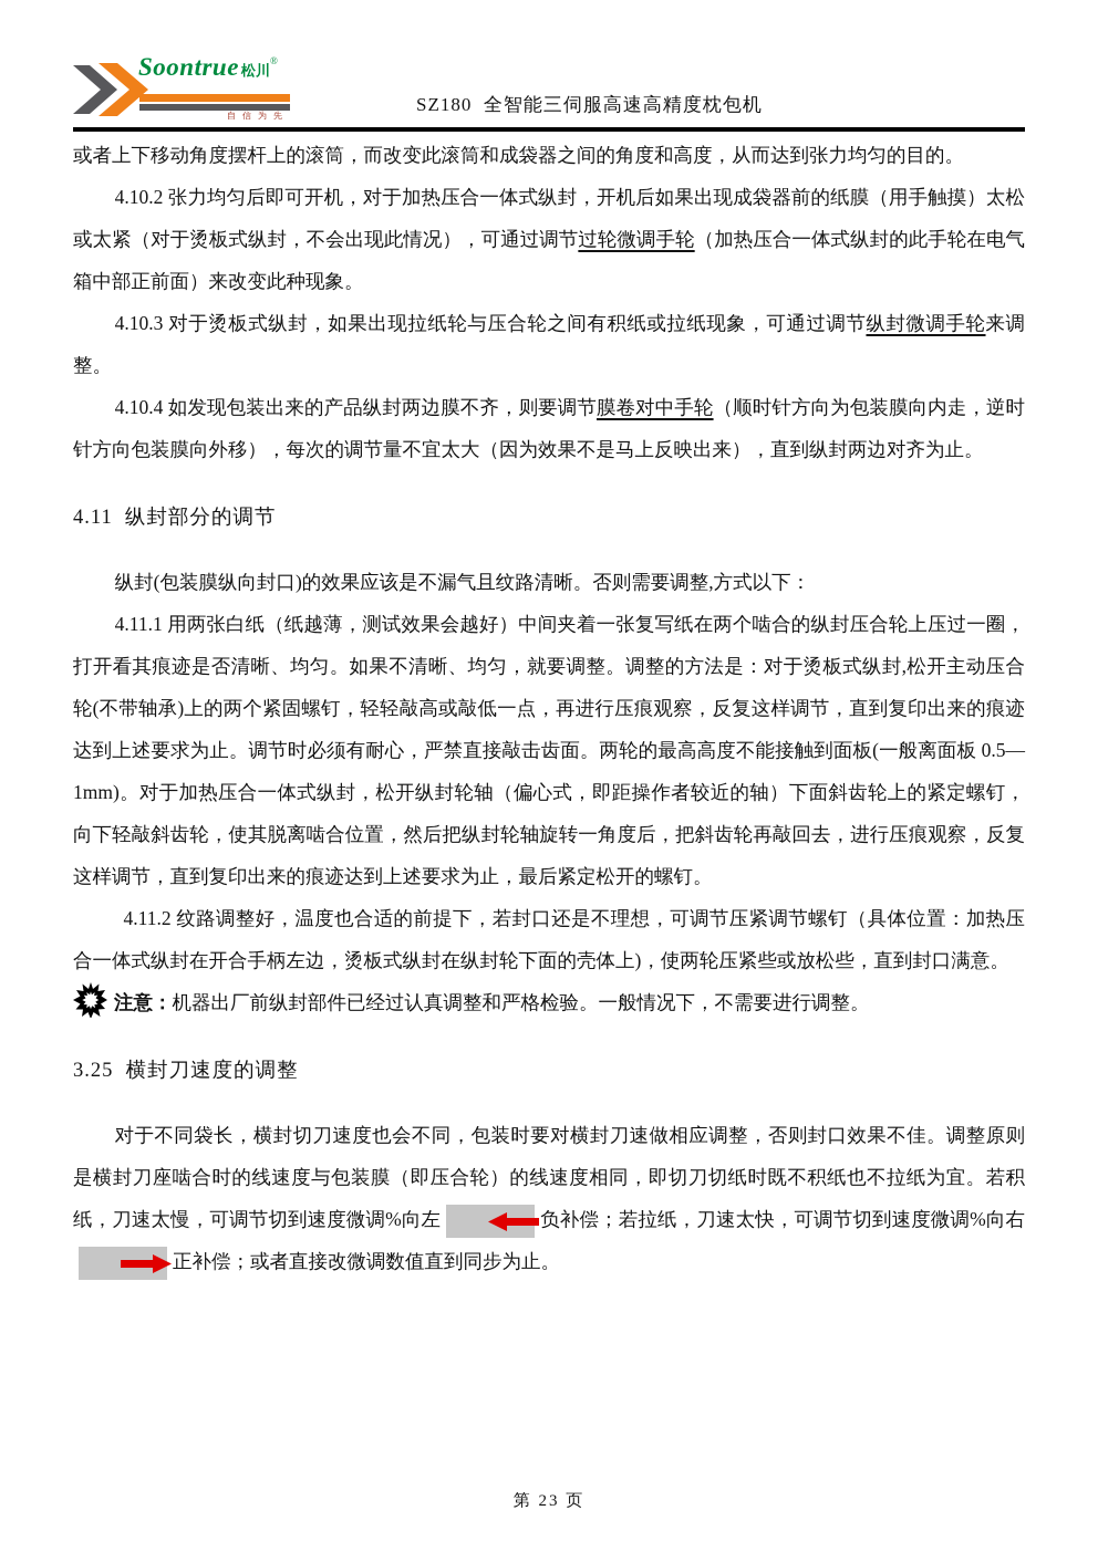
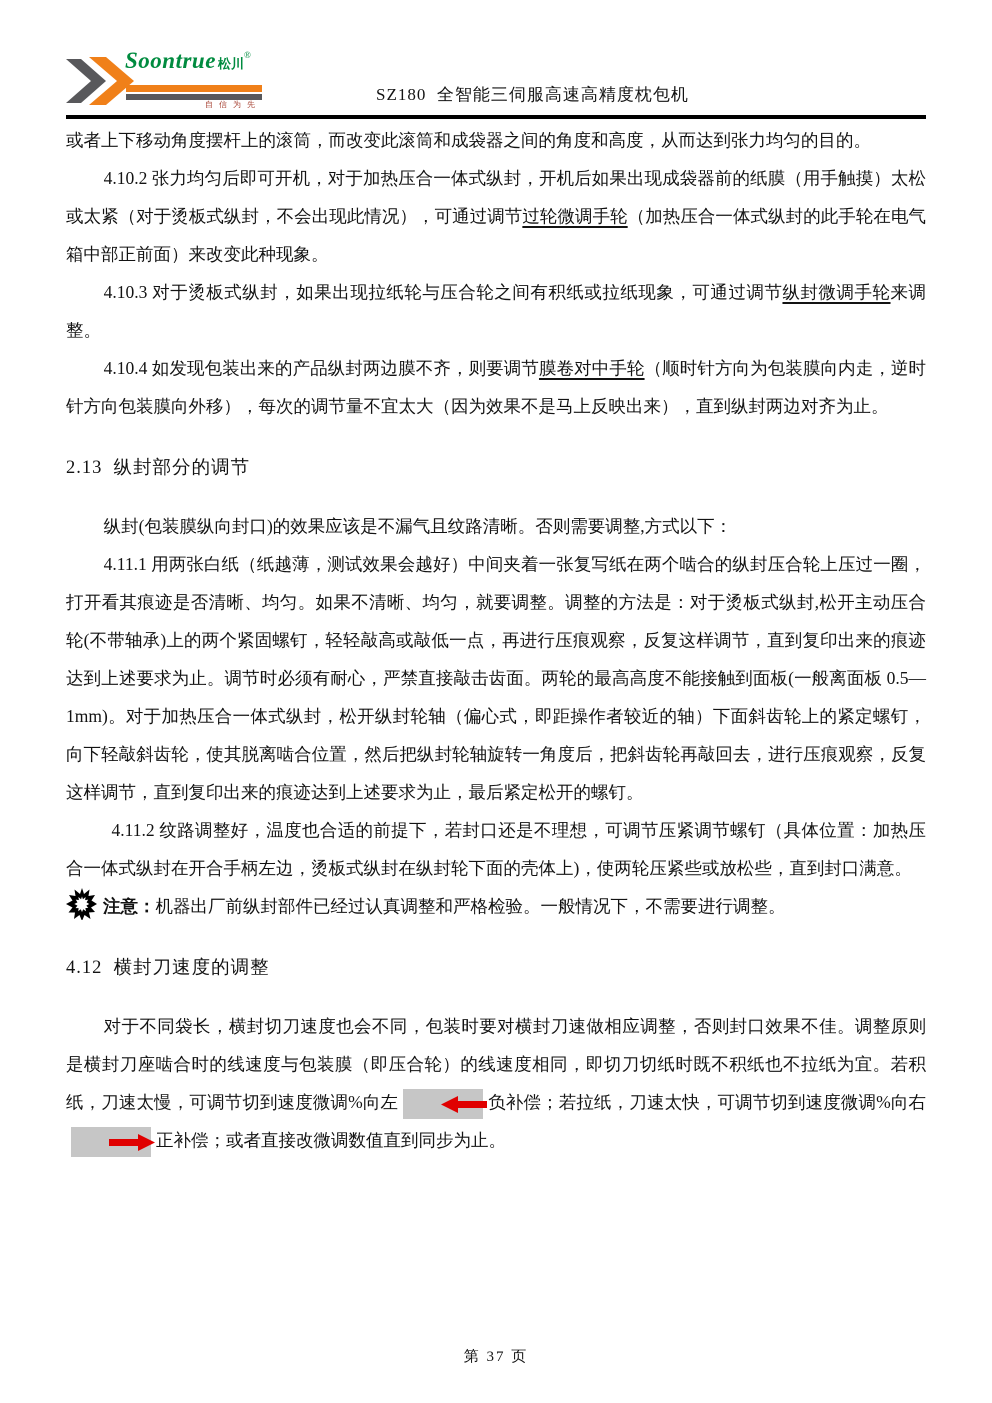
  Soontrue 松川®
  自信为先
  SZ180 全智能三伺服高速高精度枕包机
  或者上下移动角度摆杆上的滚筒，而改变此滚筒和成袋器之间的角度和高度，从而达到张力均匀的目的。
  4.10.2 张力均匀后即可开机，对于加热压合一体式纵封，开机后如果出现成袋器前的纸膜（用手触摸）太松或太紧（对于烫板式纵封，不会出现此情况），可通过调节过轮微调手轮（加热压合一体式纵封的此手轮在电气箱中部正前面）来改变此种现象。
  4.10.3 对于烫板式纵封，如果出现拉纸轮与压合轮之间有积纸或拉纸现象，可通过调节纵封微调手轮来调整。
  4.10.4 如发现包装出来的产品纵封两边膜不齐，则要调节膜卷对中手轮（顺时针方向为包装膜向内走，逆时针方向包装膜向外移），每次的调节量不宜太大（因为效果不是马上反映出来），直到纵封两边对齐为止。
- 4.11 纵封部分的调节
+ 2.13 纵封部分的调节
  纵封(包装膜纵向封口)的效果应该是不漏气且纹路清晰。否则需要调整,方式以下：
  4.11.1 用两张白纸（纸越薄，测试效果会越好）中间夹着一张复写纸在两个啮合的纵封压合轮上压过一圈，打开看其痕迹是否清晰、均匀。如果不清晰、均匀，就要调整。调整的方法是：对于烫板式纵封,松开主动压合轮(不带轴承)上的两个紧固螺钉，轻轻敲高或敲低一点，再进行压痕观察，反复这样调节，直到复印出来的痕迹达到上述要求为止。调节时必须有耐心，严禁直接敲击齿面。两轮的最高高度不能接触到面板(一般离面板 0.5—1mm)。对于加热压合一体式纵封，松开纵封轮轴（偏心式，即距操作者较近的轴）下面斜齿轮上的紧定螺钉，向下轻敲斜齿轮，使其脱离啮合位置，然后把纵封轮轴旋转一角度后，把斜齿轮再敲回去，进行压痕观察，反复这样调节，直到复印出来的痕迹达到上述要求为止，最后紧定松开的螺钉。
  4.11.2 纹路调整好，温度也合适的前提下，若封口还是不理想，可调节压紧调节螺钉（具体位置：加热压合一体式纵封在开合手柄左边，烫板式纵封在纵封轮下面的壳体上)，使两轮压紧些或放松些，直到封口满意。
  注意：机器出厂前纵封部件已经过认真调整和严格检验。一般情况下，不需要进行调整。
- 3.25 横封刀速度的调整
+ 4.12 横封刀速度的调整
  对于不同袋长，横封切刀速度也会不同，包装时要对横封刀速做相应调整，否则封口效果不佳。调整原则是横封刀座啮合时的线速度与包装膜（即压合轮）的线速度相同，即切刀切纸时既不积纸也不拉纸为宜。若积纸，刀速太慢，可调节切到速度微调%向左 负补偿；若拉纸，刀速太快，可调节切到速度微调%向右正补偿；或者直接改微调数值直到同步为止。
- 第 23 页
+ 第 37 页
